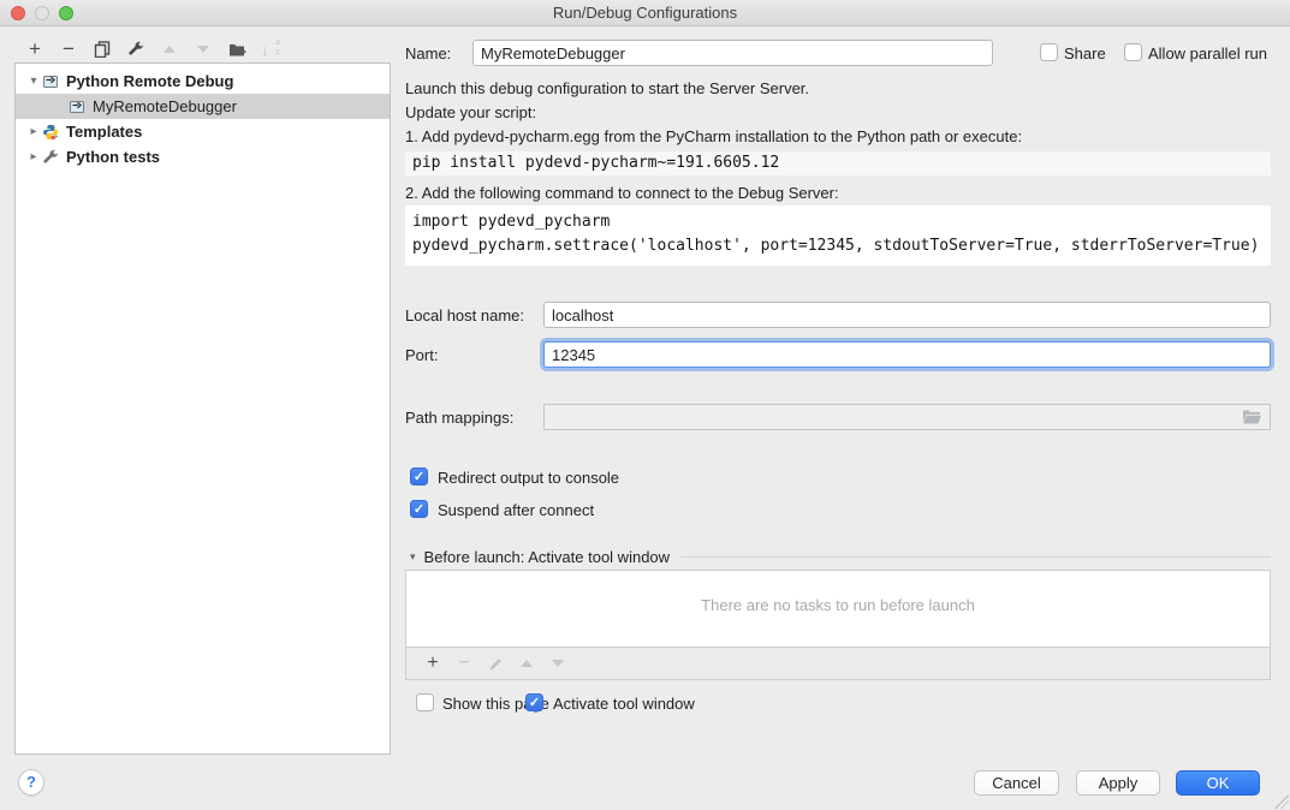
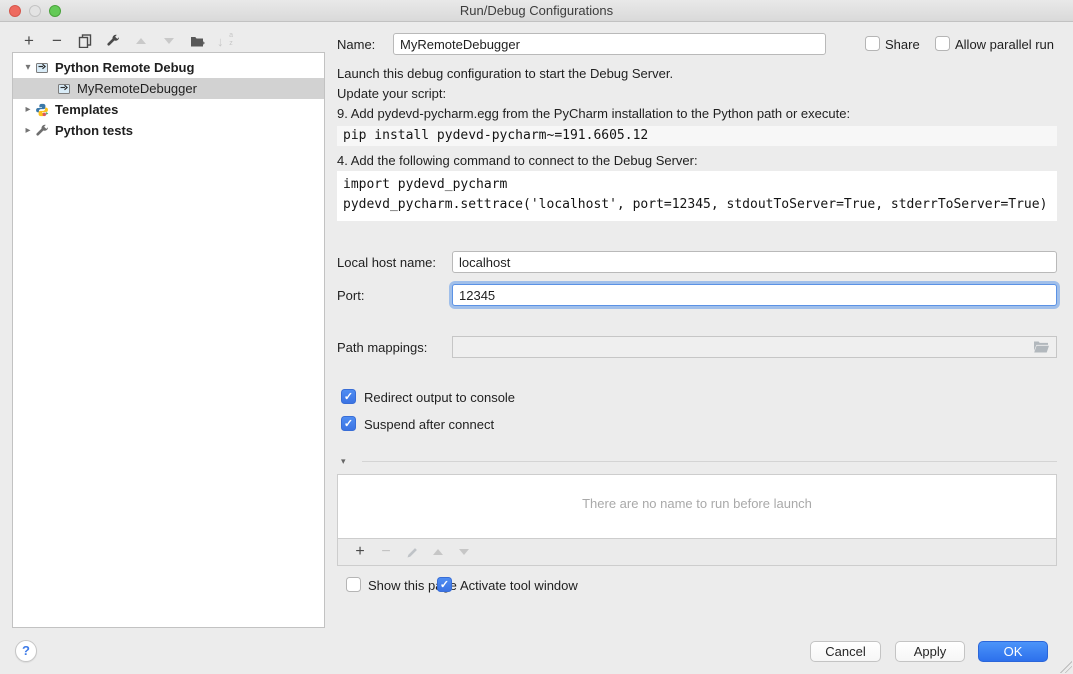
  Run/Debug Configurations
  +
  −
  ↓
  ▾
  Python Remote Debug
  MyRemoteDebugger
  ▸
  Templates
  ▸
  Python tests
  Name:
  MyRemoteDebugger
  Share
  Allow parallel run
- Launch this debug configuration to start the Server Server.
+ Launch this debug configuration to start the Debug Server.
  Update your script:
- 1. Add pydevd-pycharm.egg from the PyCharm installation to the Python path or execute:
+ 9. Add pydevd-pycharm.egg from the PyCharm installation to the Python path or execute:
  pip install pydevd-pycharm~=191.6605.12
- 2. Add the following command to connect to the Debug Server:
+ 4. Add the following command to connect to the Debug Server:
  import pydevd_pycharm pydevd_pycharm.settrace('localhost', port=12345, stdoutToServer=True, stderrToServer=True)
  Local host name:
  localhost
  Port:
  12345
  Path mappings:
  ✓
  Redirect output to console
  ✓
  Suspend after connect
  ▾
- Before launch: Activate tool window
- There are no tasks to run before launch
+ There are no name to run before launch
  +
  −
  Show this pe
  ✓
  Activate tool window
  ?
  Cancel
  Apply
  OK
